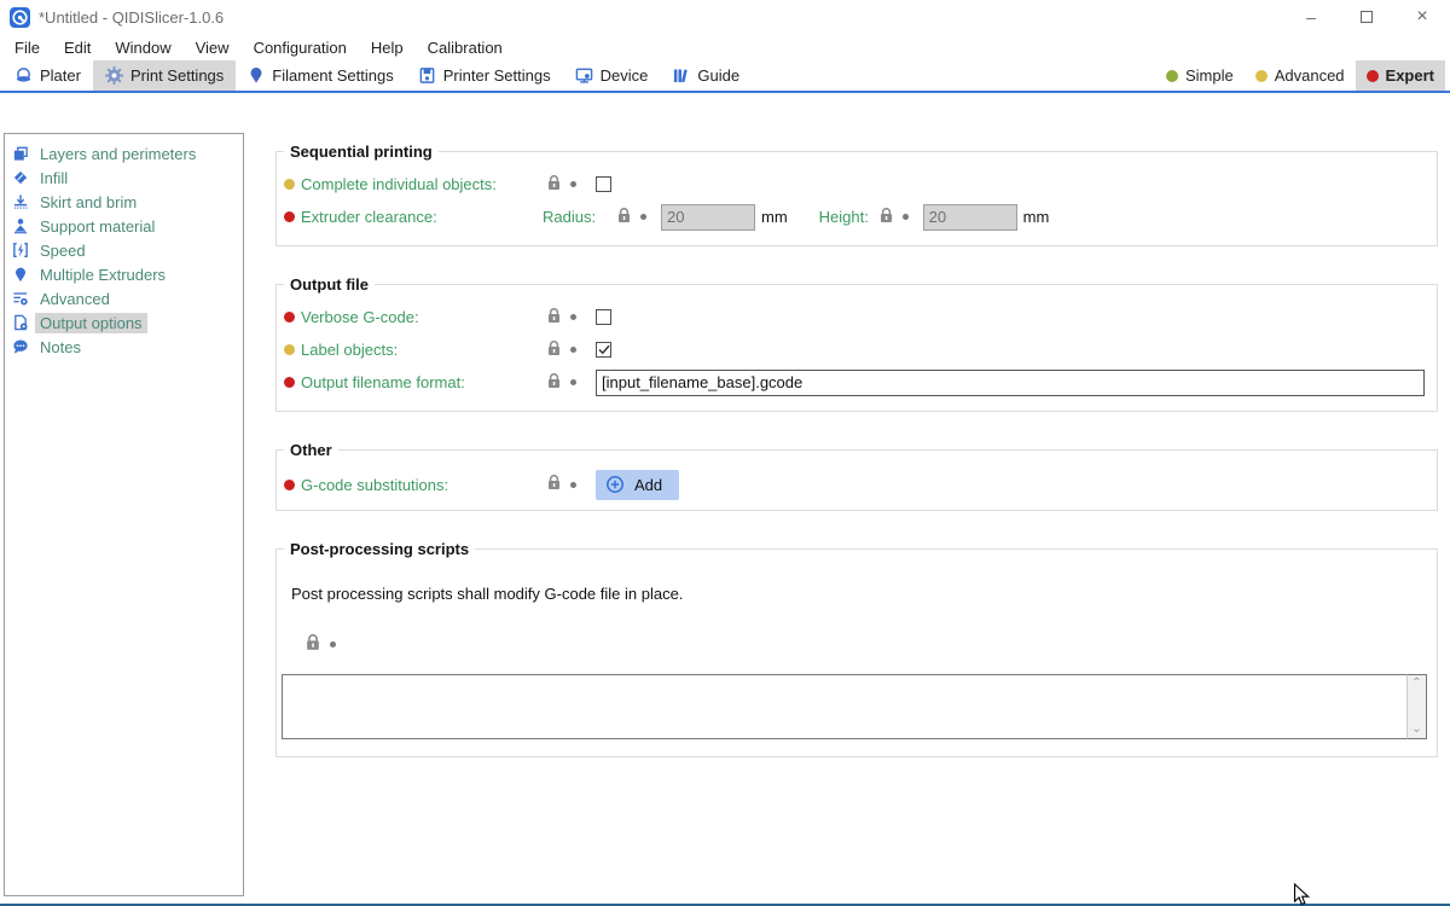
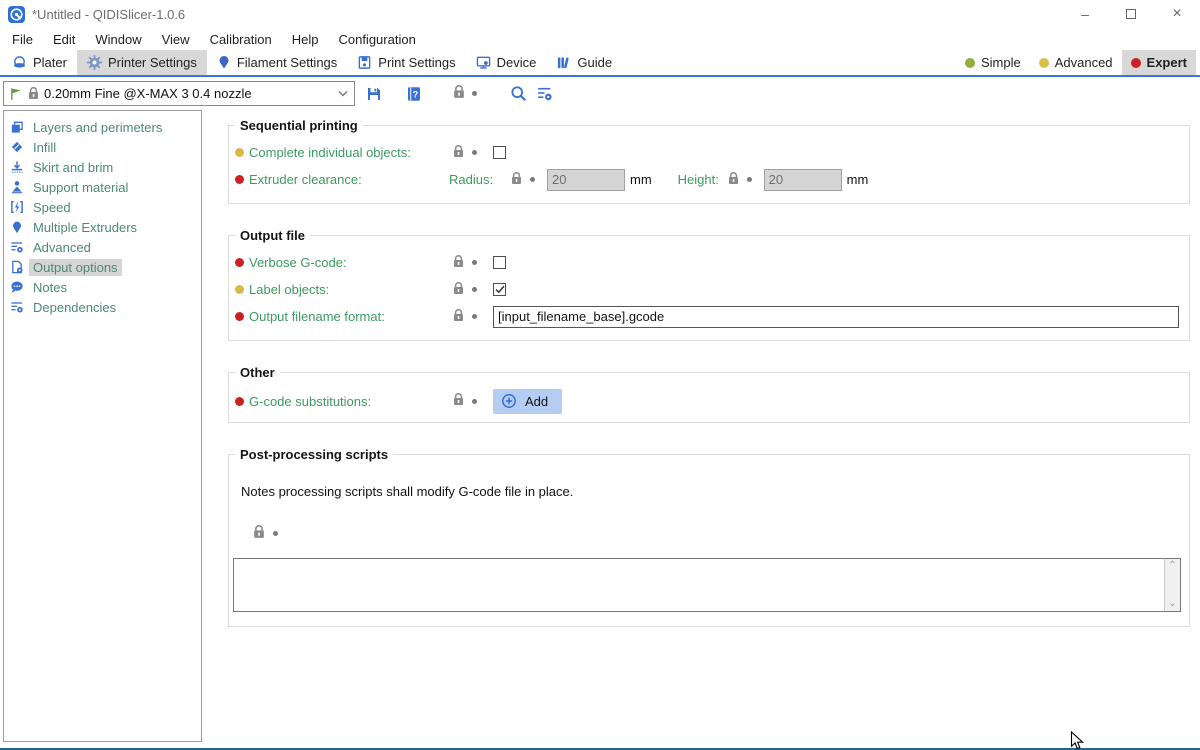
  *Untitled - QIDISlicer-1.0.6
  –
  ×
  File
  Edit
  Window
  View
- Configuration
+ Calibration
  Help
- Calibration
+ Configuration
  Plater
- Print Settings
+ Printer Settings
  Filament Settings
- Printer Settings
+ Print Settings
  Device
  Guide
  Simple
  Advanced
  Expert
+ 0.20mm Fine @X-MAX 3 0.4 nozzle
+ ?
  Layers and perimeters
  Infill
  Skirt and brim
  Support material
  Speed
  Multiple Extruders
  Advanced
  Output options
  Notes
+ Dependencies
  Sequential printing
  Complete individual objects:
  Extruder clearance:
  Radius:
  20
  mm
  Height:
  20
  mm
  Output file
  Verbose G-code:
  Label objects:
  Output filename format:
  [input_filename_base].gcode
  Other
  G-code substitutions:
  Add
  Post-processing scripts
- Post processing scripts shall modify G-code file in place.
+ Notes processing scripts shall modify G-code file in place.
  ⌃
  ⌄
